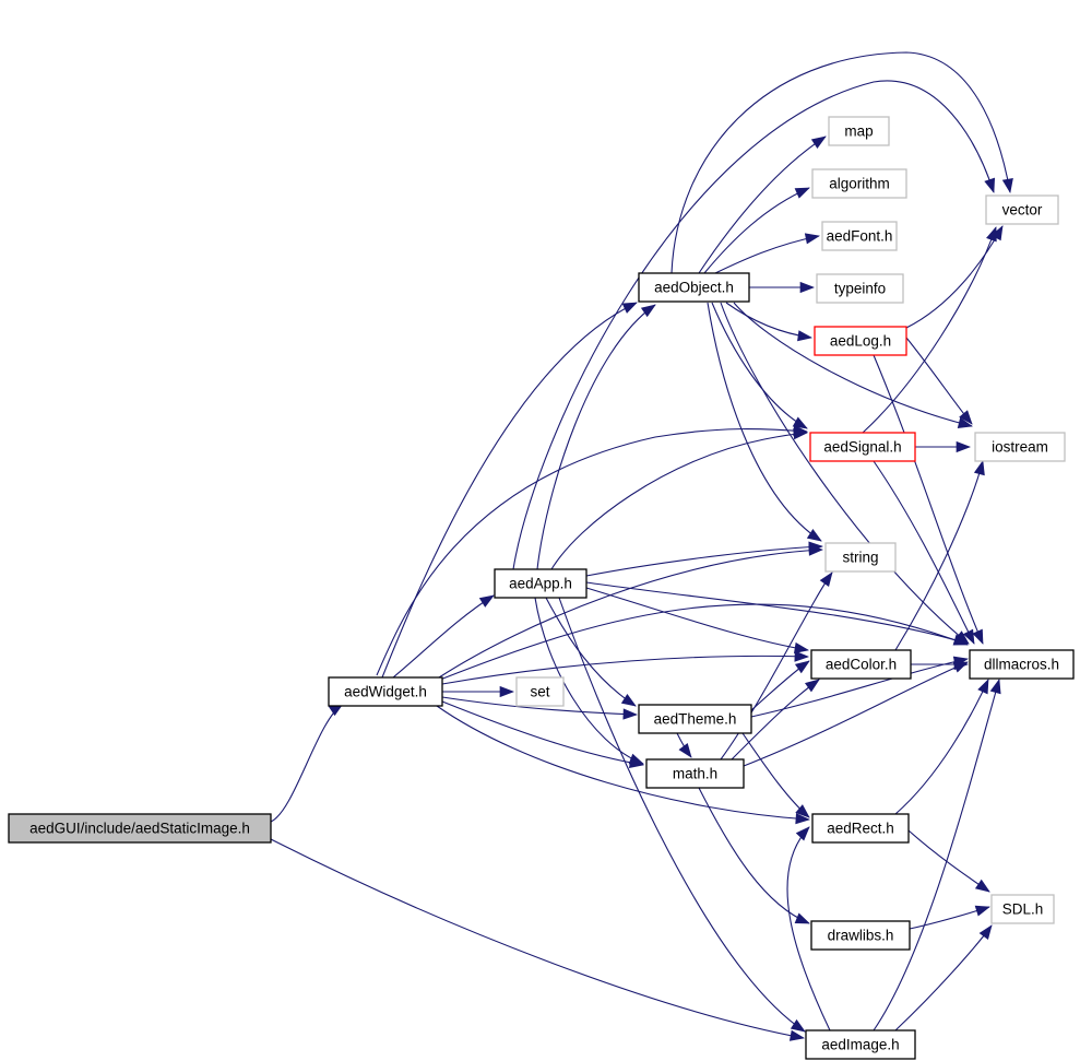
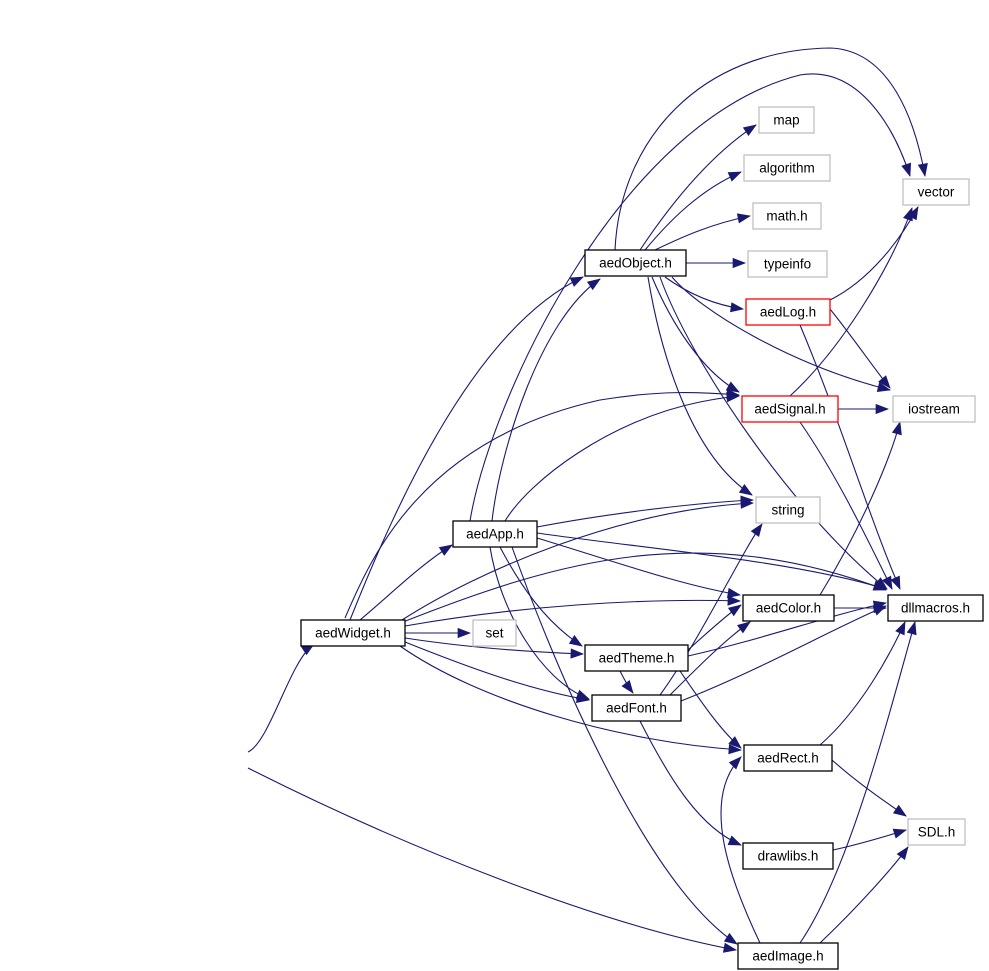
- aedGUI/include/aedStaticImage.h
  aedWidget.h
  aedApp.h
  aedObject.h
  map
  algorithm
- aedFont.h
+ math.h
  typeinfo
  aedLog.h
  vector
  aedSignal.h
  iostream
  string
  aedColor.h
  dllmacros.h
  set
  aedTheme.h
- math.h
+ aedFont.h
  aedRect.h
  SDL.h
  drawlibs.h
  aedImage.h
